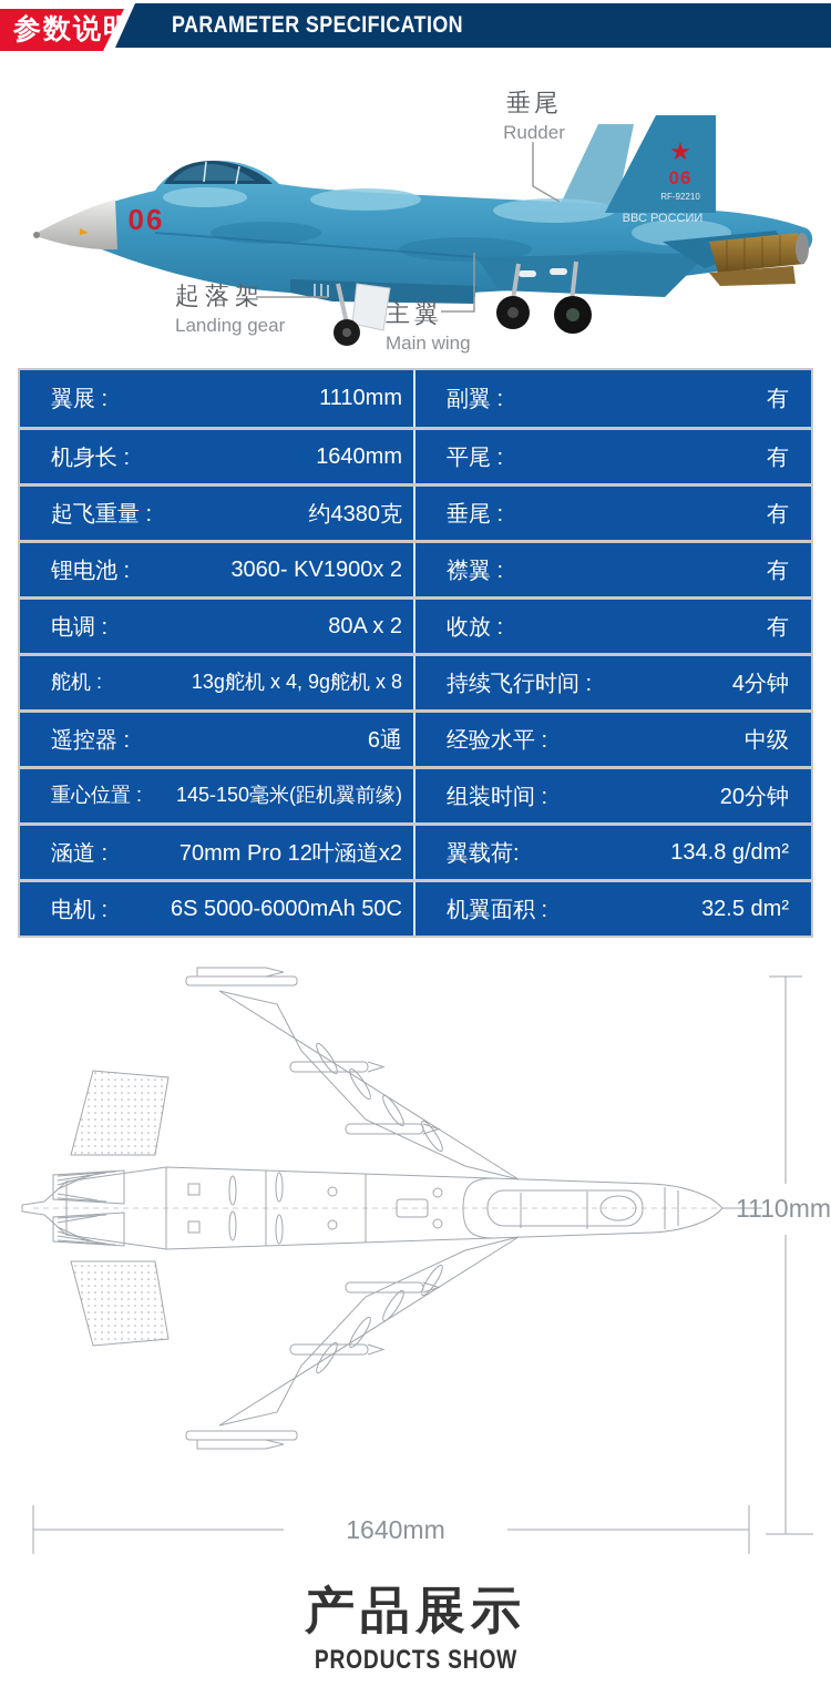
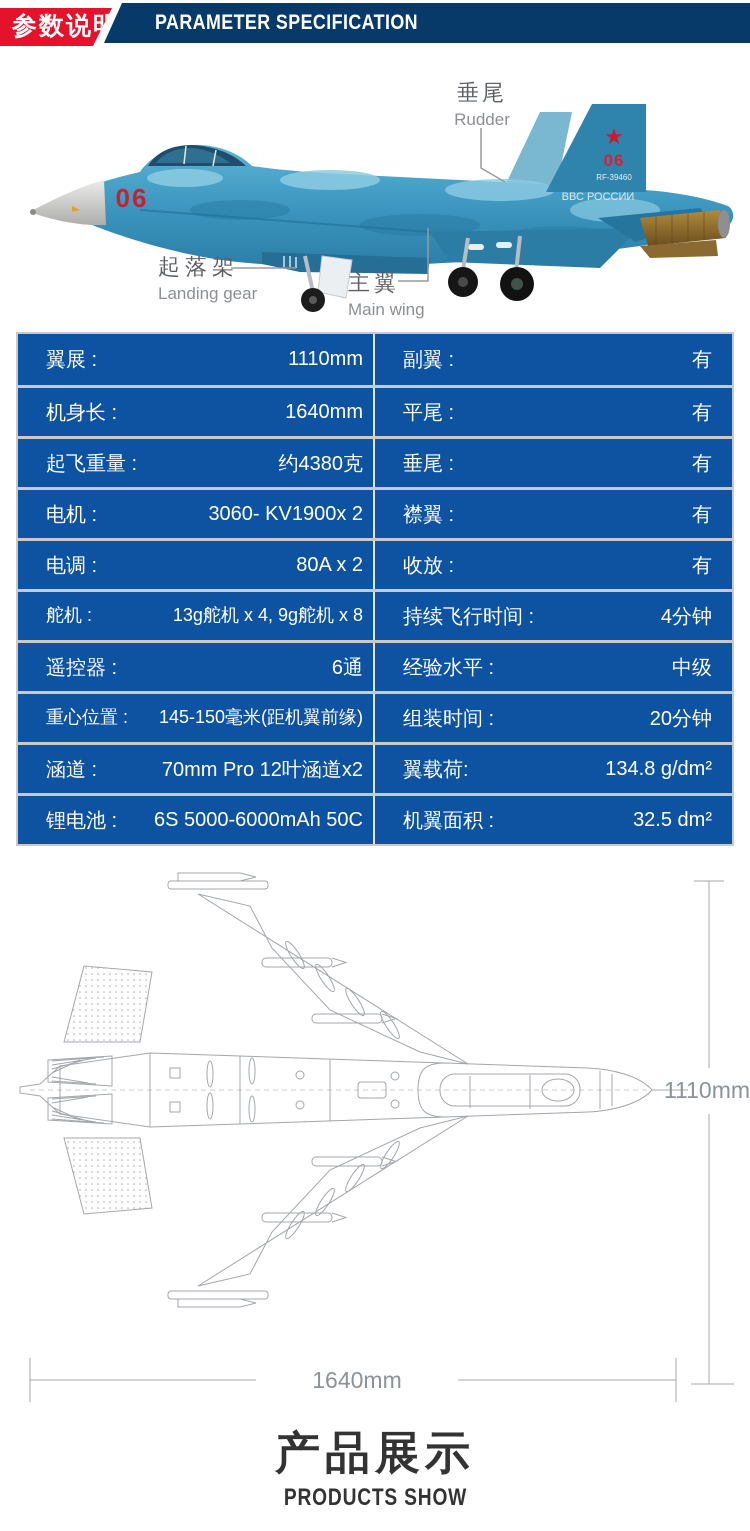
  PARAMETER SPECIFICATION
  参数说
  ★
  06
- RF-92210
+ RF-39460
  ВВС РОССИИ
  06
  垂尾
  Rudder
  起落架
  Landing gear
  主翼
  Main wing
  翼展 :
  1110mm
  副翼 :
  有
  机身长 :
  1640mm
  平尾 :
  有
  起飞重量 :
  约4380克
  垂尾 :
  有
- 锂电池 :
+ 电机 :
  3060- KV1900x 2
  襟翼 :
  有
  电调 :
  80A x 2
  收放 :
  有
  舵机 :
  13g舵机 x 4, 9g舵机 x 8
  持续飞行时间 :
  4分钟
  遥控器 :
  6通
  经验水平 :
  中级
  重心位置 :
  145-150毫米(距机翼前缘)
  组装时间 :
  20分钟
  涵道 :
  70mm Pro 12叶涵道x2
  翼载荷:
  134.8 g/dm²
- 电机 :
+ 锂电池 :
  6S 5000-6000mAh 50C
  机翼面积 :
  32.5 dm²
  1110mm
  1640mm
  产品展示
  PRODUCTS SHOW
